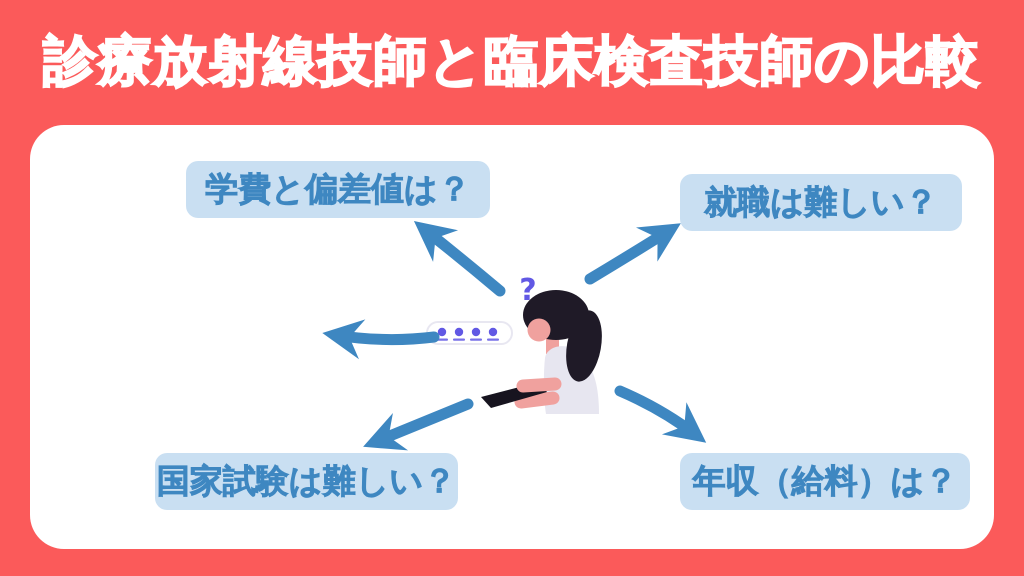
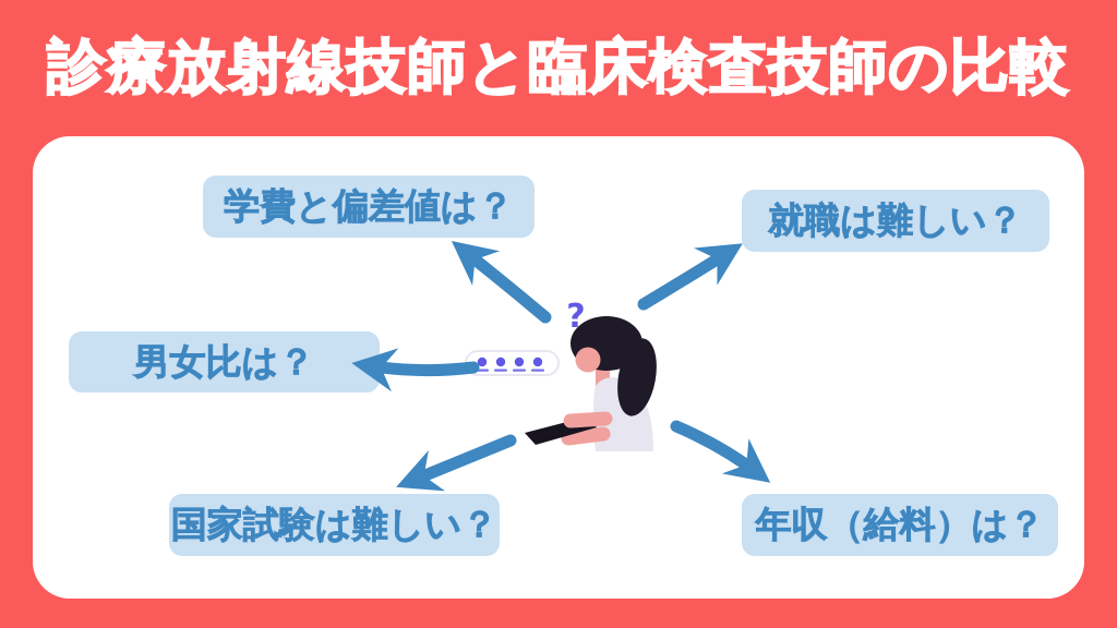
  診療放射線技師と臨床検査技師の比較
  学費と偏差値は？
  就職は難しい？
+ 男女比は？
  国家試験は難しい？
  年収（給料）は？
  ?
